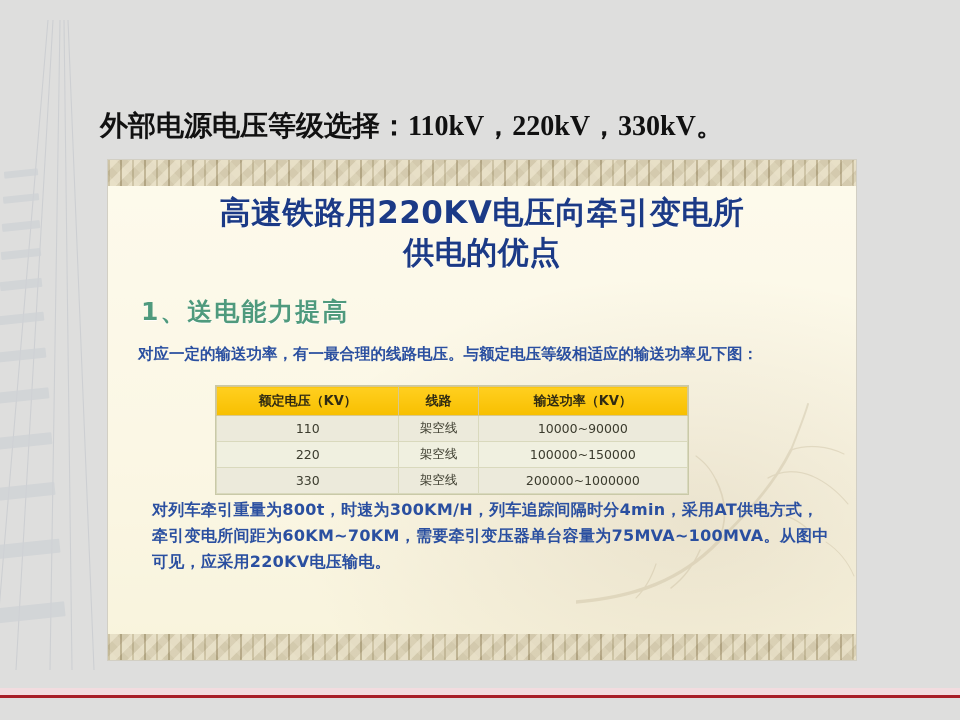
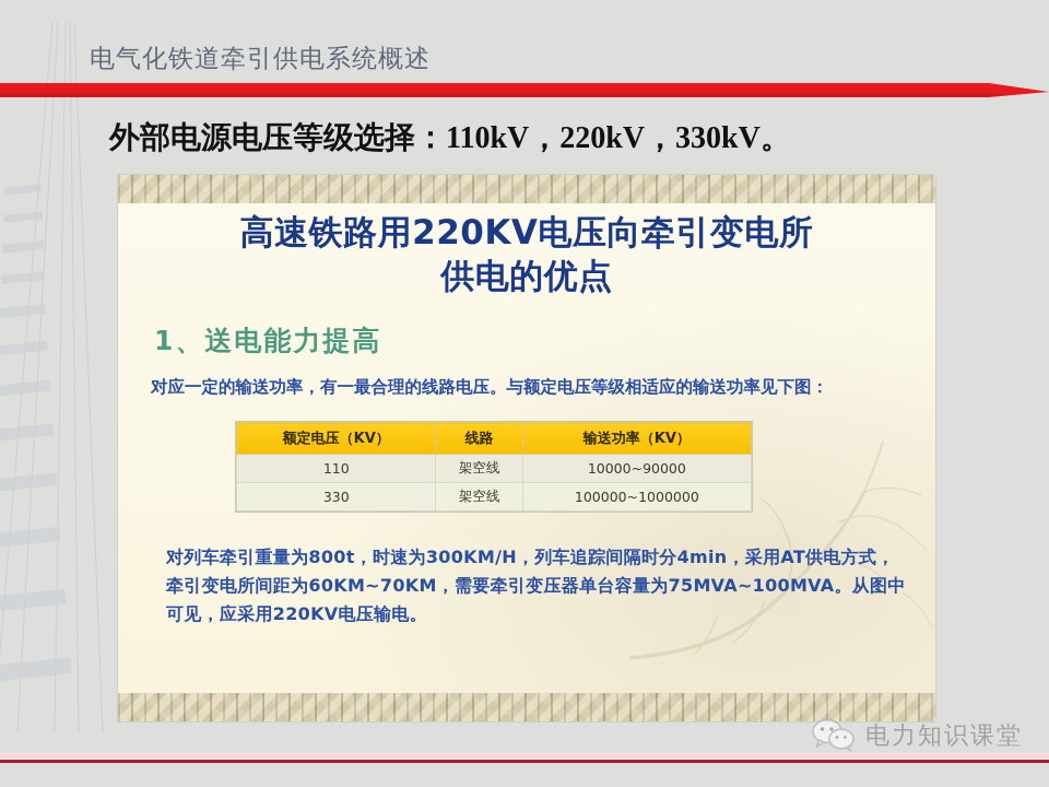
+ 电气化铁道牵引供电系统概述
  外部电源电压等级选择：110kV，220kV，330kV。
  高速铁路用220KV电压向牵引变电所
  供电的优点
  1、送电能力提高
  对应一定的输送功率，有一最合理的线路电压。与额定电压等级相适应的输送功率见下图：
  额定电压（KV）	线路	输送功率（KV）
  110	架空线	10000~90000
- 220	架空线	100000~150000
- 330	架空线	200000~1000000
+ 330	架空线	100000~1000000
  对列车牵引重量为800t，时速为300KM/H，列车追踪间隔时分4min，采用AT供电方式，牵引变电所间距为60KM~70KM，需要牵引变压器单台容量为75MVA~100MVA。从图中可见，应采用220KV电压输电。
+ 电力知识课堂
